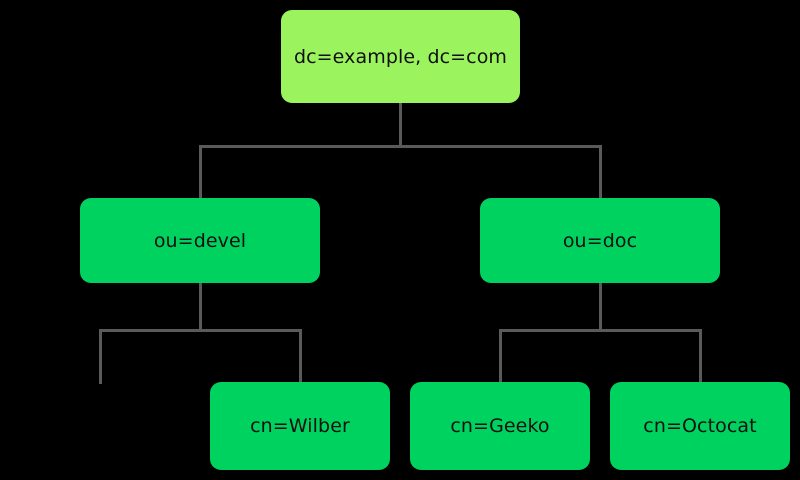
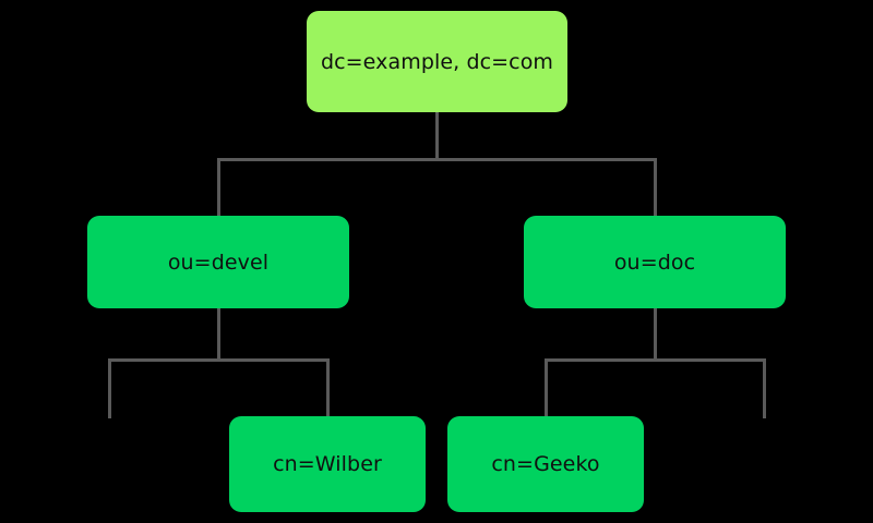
  dc=example, dc=com
  ou=devel
  ou=doc
  cn=Wilber
  cn=Geeko
- cn=Octocat
